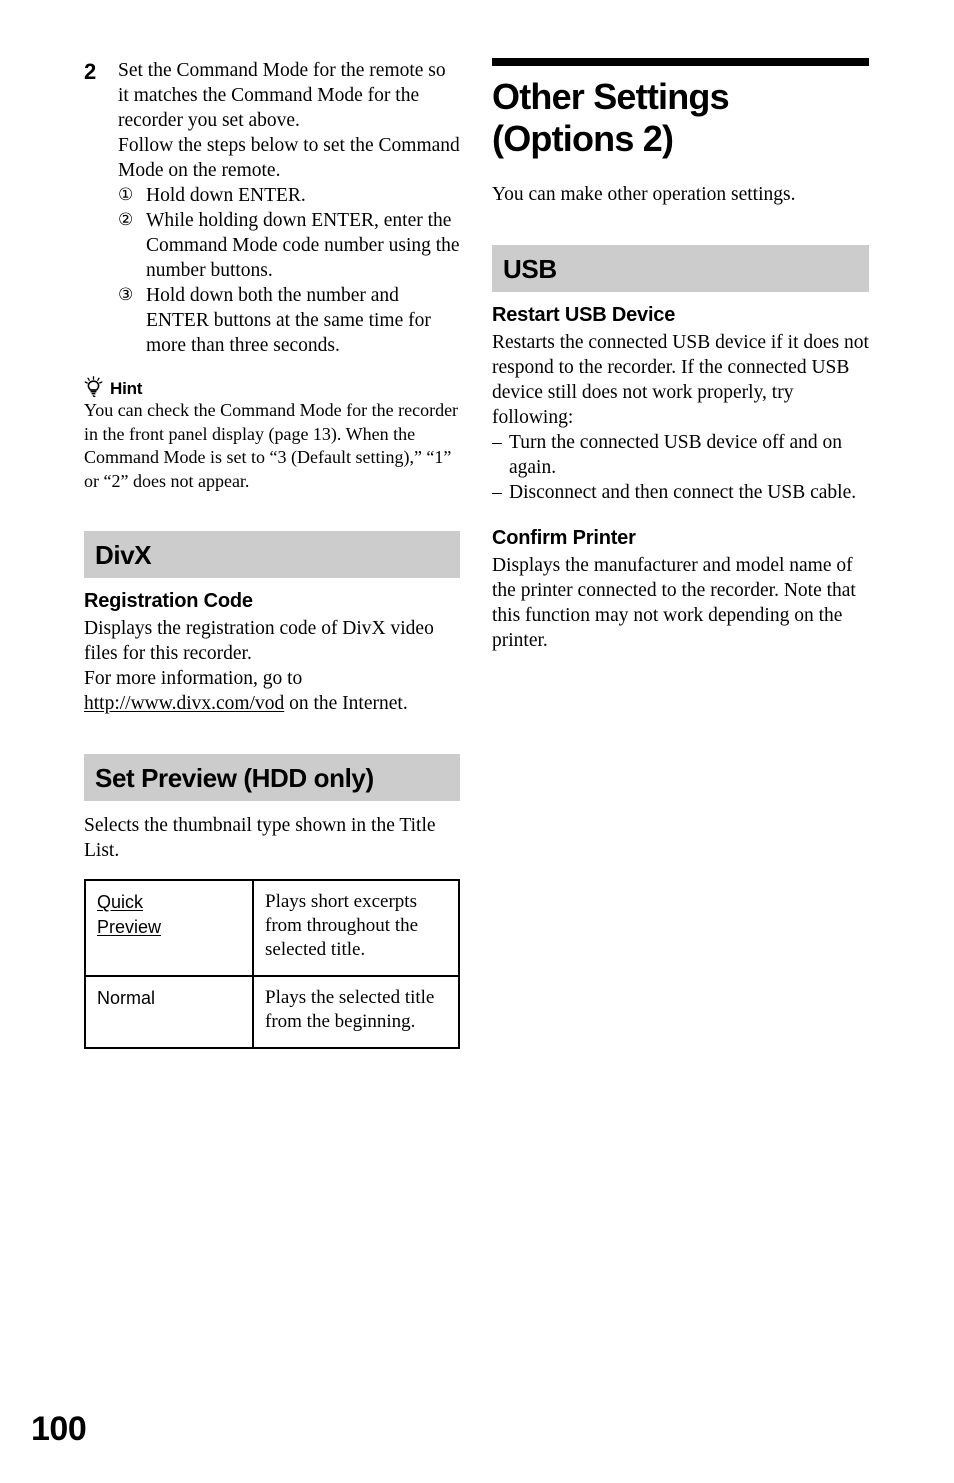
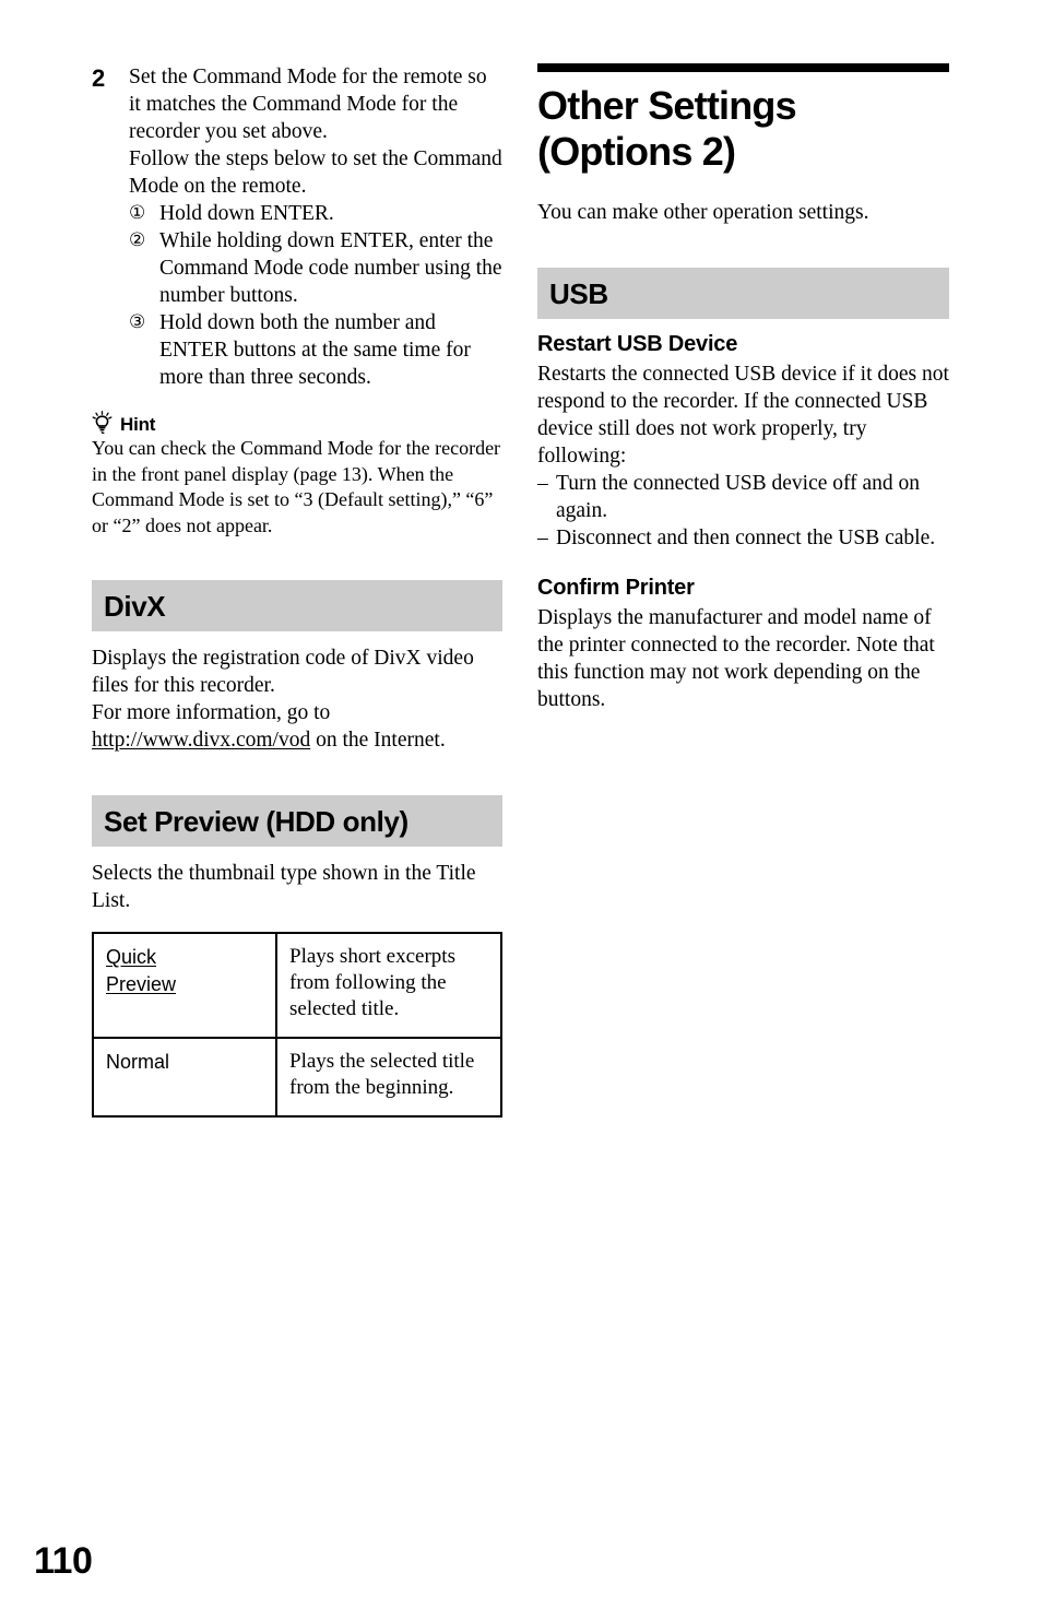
  2
  Set the Command Mode for the remote so it matches the Command Mode for the recorder you set above.
  Follow the steps below to set the Command Mode on the remote.
  ①
  Hold down ENTER.
  ②
  While holding down ENTER, enter the Command Mode code number using the number buttons.
  ③
  Hold down both the number and ENTER buttons at the same time for more than three seconds.
  Hint
- You can check the Command Mode for the recorder in the front panel display (page 13). When the Command Mode is set to “3 (Default setting),” “1” or “2” does not appear.
+ You can check the Command Mode for the recorder in the front panel display (page 13). When the Command Mode is set to “3 (Default setting),” “6” or “2” does not appear.
  DivX
- Registration Code
  Displays the registration code of DivX video files for this recorder.
  For more information, go to http://www.divx.com/vod on the Internet.
  Set Preview (HDD only)
  Selects the thumbnail type shown in the Title List.
- Quick Preview	Plays short excerpts from throughout the selected title.
+ Quick Preview	Plays short excerpts from following the selected title.
  Normal	Plays the selected title from the beginning.
  Other Settings
  (Options 2)
  You can make other operation settings.
  USB
  Restart USB Device
  Restarts the connected USB device if it does not respond to the recorder. If the connected USB device still does not work properly, try following:
  –
  Turn the connected USB device off and on again.
  –
  Disconnect and then connect the USB cable.
  Confirm Printer
- Displays the manufacturer and model name of the printer connected to the recorder. Note that this function may not work depending on the printer.
+ Displays the manufacturer and model name of the printer connected to the recorder. Note that this function may not work depending on the buttons.
- 100
+ 110
